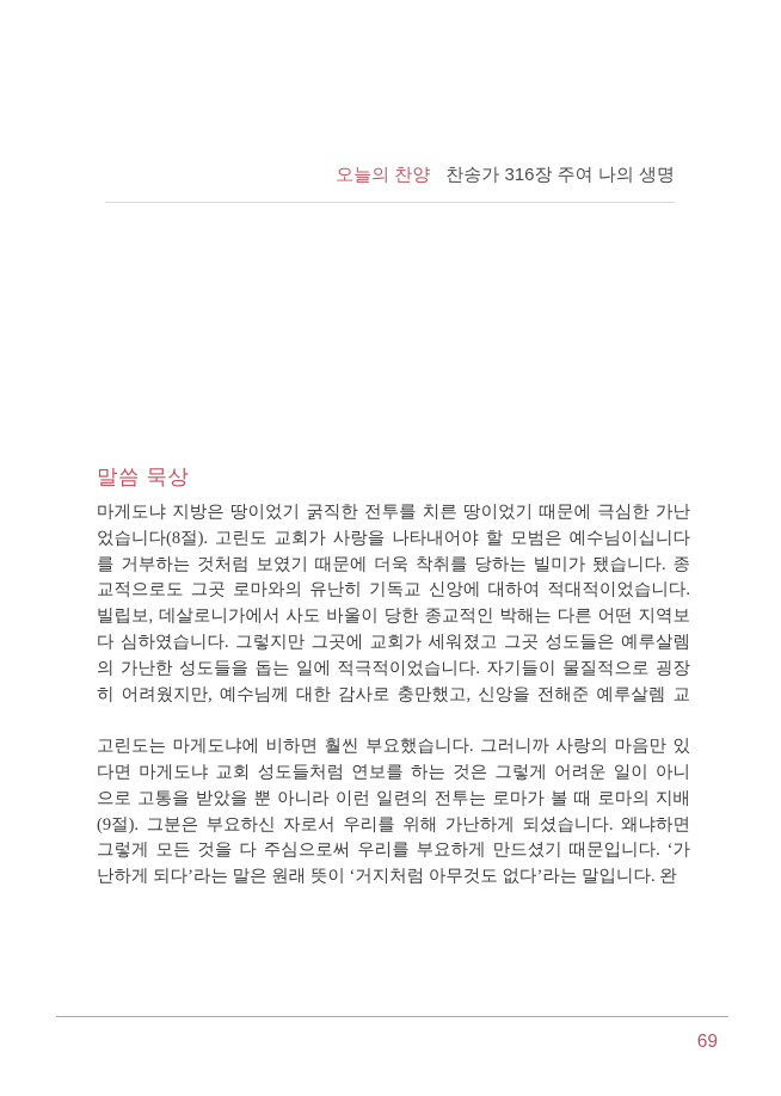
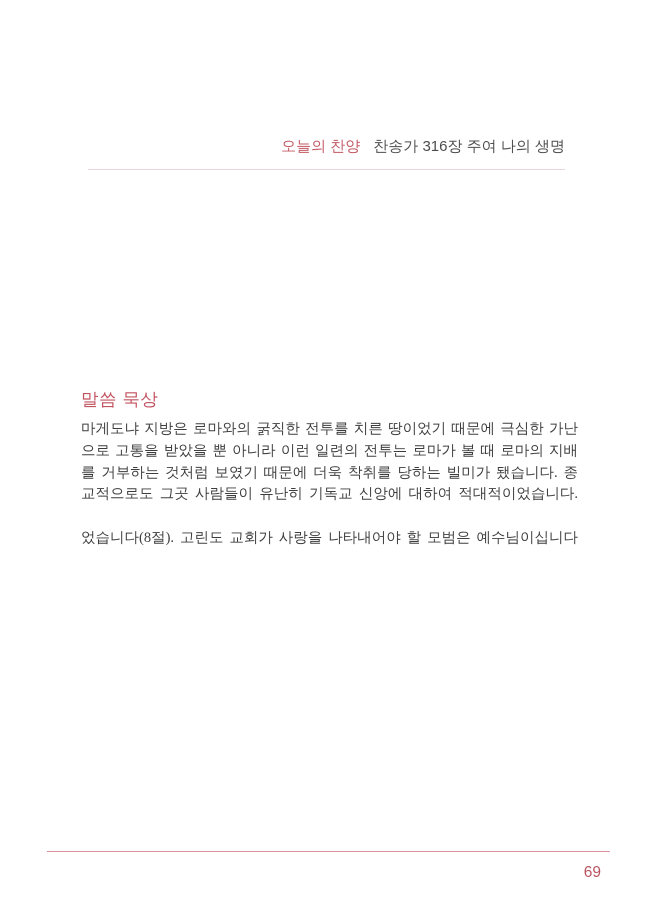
  오늘의 찬양 찬송가 316장 주여 나의 생명
  말씀 묵상
- 마게도냐 지방은 땅이었기 굵직한 전투를 치른 땅이었기 때문에 극심한 가난
+ 마게도냐 지방은 로마와의 굵직한 전투를 치른 땅이었기 때문에 극심한 가난
- 었습니다(8절). 고린도 교회가 사랑을 나타내어야 할 모범은 예수님이십니다
+ 으로 고통을 받았을 뿐 아니라 이런 일련의 전투는 로마가 볼 때 로마의 지배
  를 거부하는 것처럼 보였기 때문에 더욱 착취를 당하는 빌미가 됐습니다. 종
- 교적으로도 그곳 로마와의 유난히 기독교 신앙에 대하여 적대적이었습니다.
+ 교적으로도 그곳 사람들이 유난히 기독교 신앙에 대하여 적대적이었습니다.
- 빌립보, 데살로니가에서 사도 바울이 당한 종교적인 박해는 다른 어떤 지역보
- 다 심하였습니다. 그렇지만 그곳에 교회가 세워졌고 그곳 성도들은 예루살렘
- 의 가난한 성도들을 돕는 일에 적극적이었습니다. 자기들이 물질적으로 굉장
- 히 어려웠지만, 예수님께 대한 감사로 충만했고, 신앙을 전해준 예루살렘 교
- 고린도는 마게도냐에 비하면 훨씬 부요했습니다. 그러니까 사랑의 마음만 있
- 다면 마게도냐 교회 성도들처럼 연보를 하는 것은 그렇게 어려운 일이 아니
- 으로 고통을 받았을 뿐 아니라 이런 일련의 전투는 로마가 볼 때 로마의 지배
+ 었습니다(8절). 고린도 교회가 사랑을 나타내어야 할 모범은 예수님이십니다
- (9절). 그분은 부요하신 자로서 우리를 위해 가난하게 되셨습니다. 왜냐하면
- 그렇게 모든 것을 다 주심으로써 우리를 부요하게 만드셨기 때문입니다. ‘가
- 난하게 되다’라는 말은 원래 뜻이 ‘거지처럼 아무것도 없다’라는 말입니다. 완
  69
